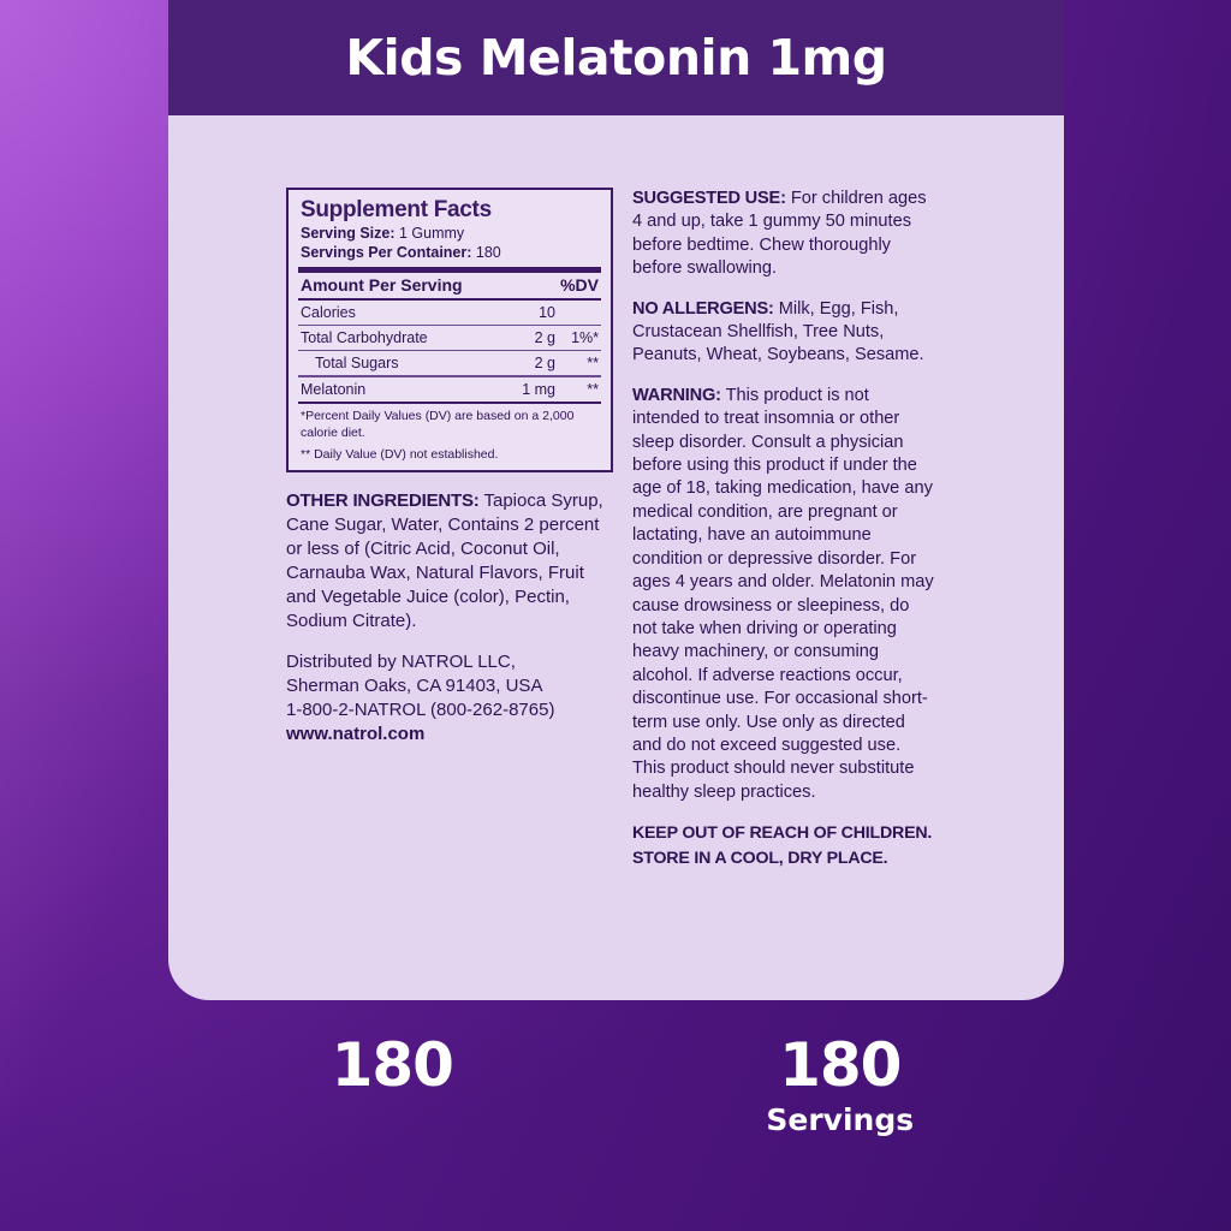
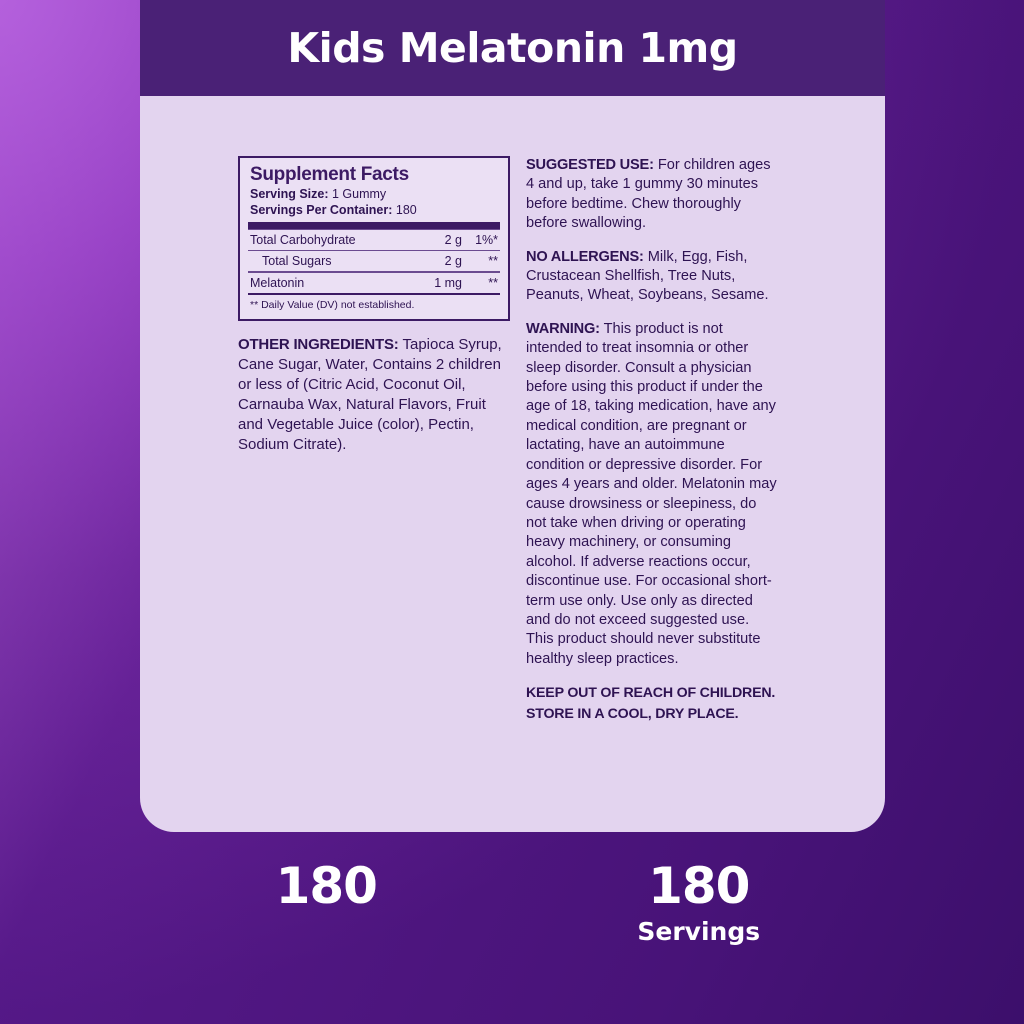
  Kids Melatonin 1mg
  Supplement Facts
  Serving Size: 1 Gummy
  Servings Per Container: 180
- Amount Per Serving
- %DV
- Calories
- 10
  Total Carbohydrate
  2 g
  1%*
  Total Sugars
  2 g
  **
  Melatonin
  1 mg
  **
- *Percent Daily Values (DV) are based on a 2,000 calorie diet.
  ** Daily Value (DV) not established.
- OTHER INGREDIENTS: Tapioca Syrup, Cane Sugar, Water, Contains 2 percent or less of (Citric Acid, Coconut Oil, Carnauba Wax, Natural Flavors, Fruit and Vegetable Juice (color), Pectin, Sodium Citrate).
+ OTHER INGREDIENTS: Tapioca Syrup, Cane Sugar, Water, Contains 2 children or less of (Citric Acid, Coconut Oil, Carnauba Wax, Natural Flavors, Fruit and Vegetable Juice (color), Pectin, Sodium Citrate).
- Distributed by NATROL LLC,
- Sherman Oaks, CA 91403, USA
- 1-800-2-NATROL (800-262-8765)
- www.natrol.com
- SUGGESTED USE: For children ages 4 and up, take 1 gummy 50 minutes before bedtime. Chew thoroughly before swallowing.
+ SUGGESTED USE: For children ages 4 and up, take 1 gummy 30 minutes before bedtime. Chew thoroughly before swallowing.
  NO ALLERGENS: Milk, Egg, Fish, Crustacean Shellfish, Tree Nuts, Peanuts, Wheat, Soybeans, Sesame.
  WARNING: This product is not intended to treat insomnia or other sleep disorder. Consult a physician before using this product if under the age of 18, taking medication, have any medical condition, are pregnant or lactating, have an autoimmune condition or depressive disorder. For ages 4 years and older. Melatonin may cause drowsiness or sleepiness, do not take when driving or operating heavy machinery, or consuming alcohol. If adverse reactions occur, discontinue use. For occasional short-term use only. Use only as directed and do not exceed suggested use. This product should never substitute healthy sleep practices.
  KEEP OUT OF REACH OF CHILDREN.
  STORE IN A COOL, DRY PLACE.
  180
  180
  Servings
